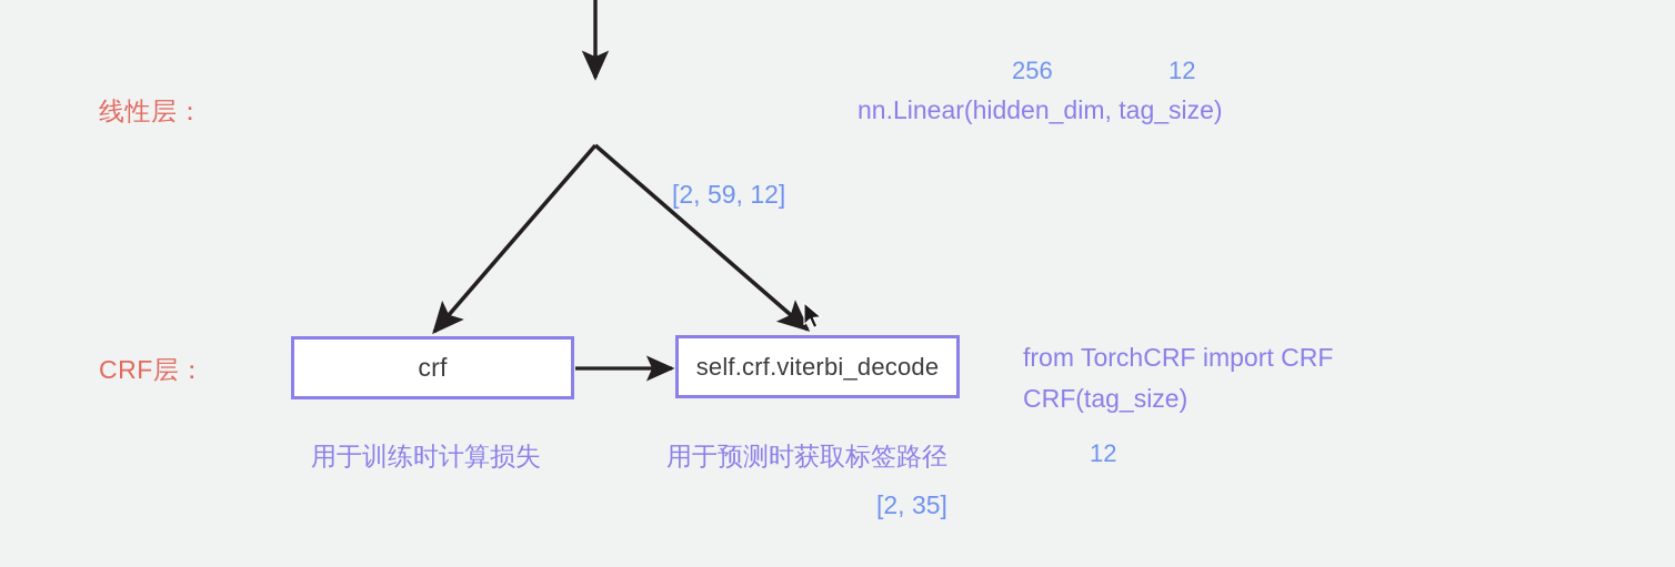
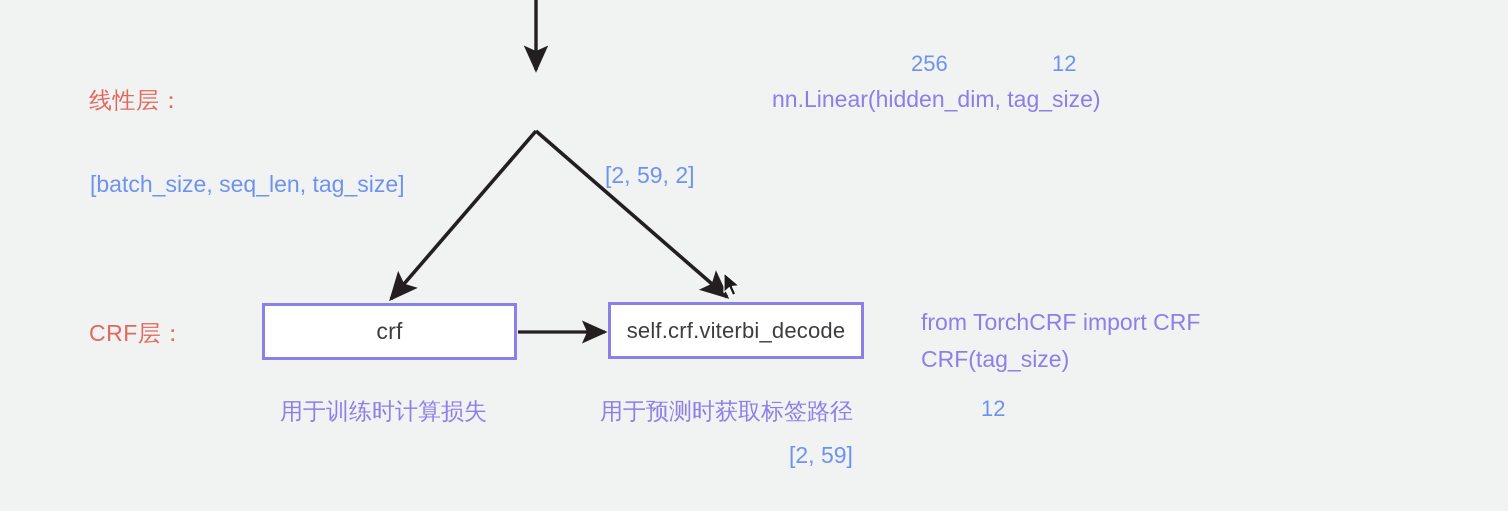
  crf
  self.crf.viterbi_decode
  线性层：
  CRF层：
+ [batch_size, seq_len, tag_size]
- [2, 59, 12]
+ [2, 59, 2]
  256
  12
  nn.Linear(hidden_dim, tag_size)
  from TorchCRF import CRF
  CRF(tag_size)
  用于训练时计算损失
  用于预测时获取标签路径
  12
- [2, 35]
+ [2, 59]
